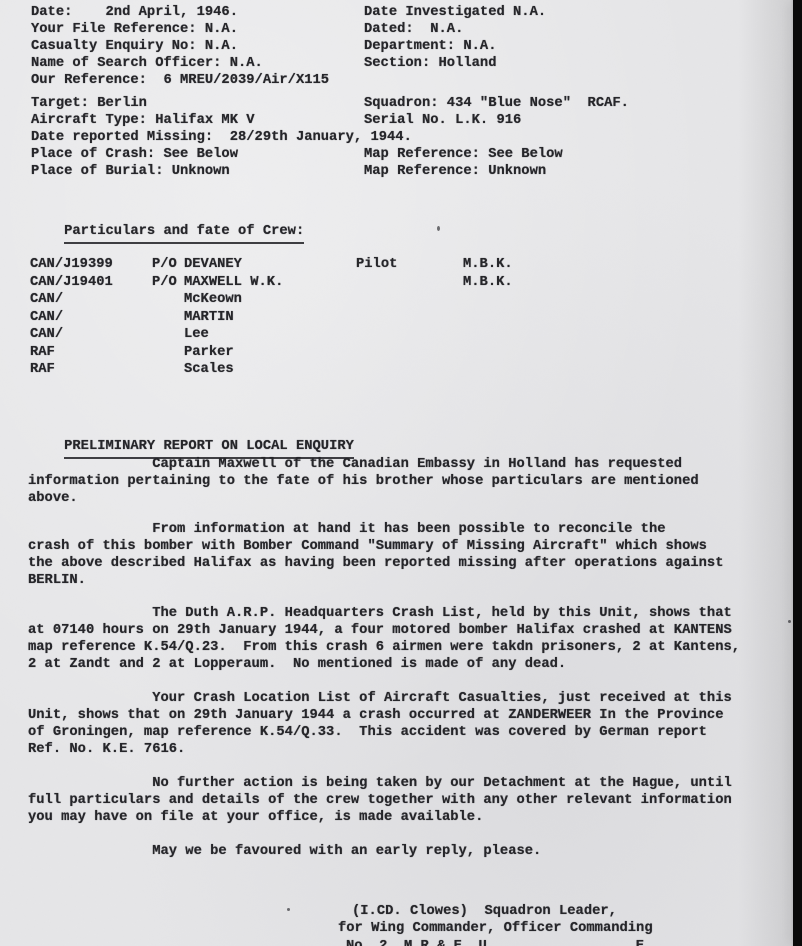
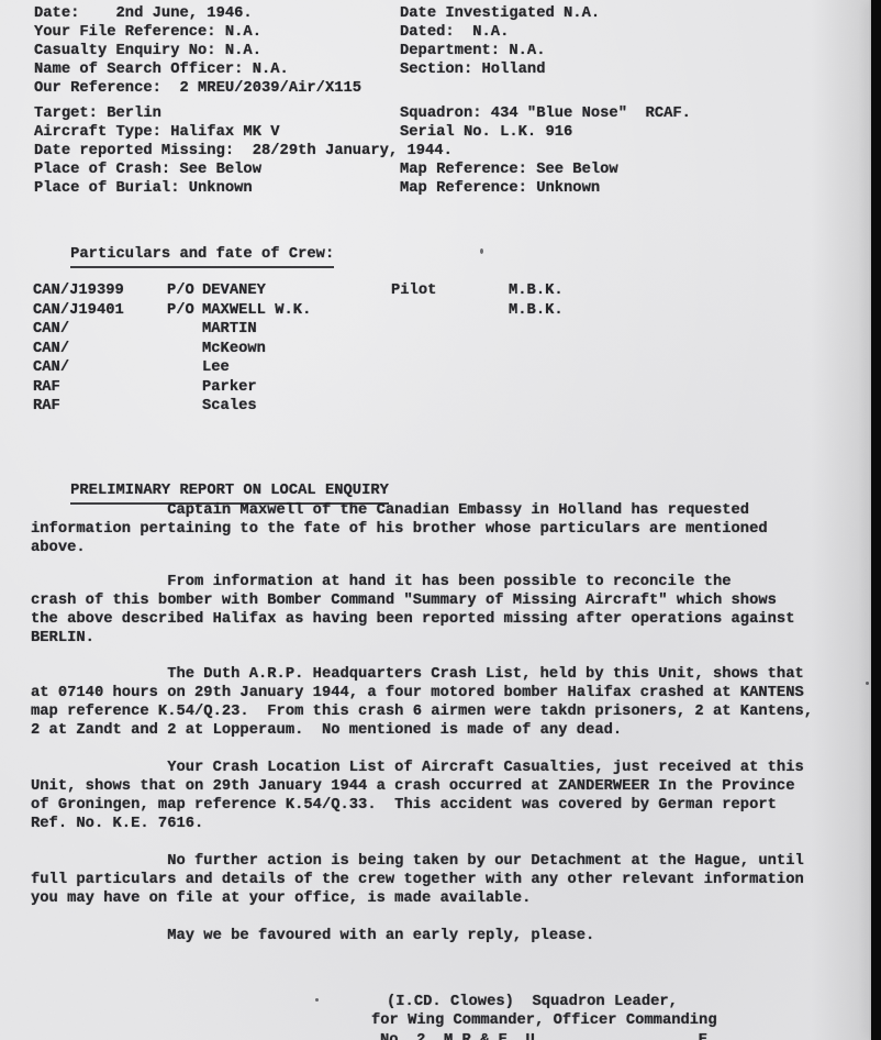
- Date: 2nd April, 1946.
+ Date: 2nd June, 1946.
  Date Investigated N.A.
  Your File Reference: N.A.
  Dated: N.A.
  Casualty Enquiry No: N.A.
  Department: N.A.
  Name of Search Officer: N.A.
  Section: Holland
- Our Reference: 6 MREU/2039/Air/X115
+ Our Reference: 2 MREU/2039/Air/X115
  Target: Berlin
  Squadron: 434 "Blue Nose" RCAF.
  Aircraft Type: Halifax MK V
  Serial No. L.K. 916
  Date reported Missing: 28/29th January, 1944.
  Place of Crash: See Below
  Map Reference: See Below
  Place of Burial: Unknown
  Map Reference: Unknown
  Particulars and fate of Crew:
  CAN/J19399
  P/O
  DEVANEY
  Pilot
  M.B.K.
  CAN/J19401
  P/O
  MAXWELL W.K.
  M.B.K.
  CAN/
- McKeown
+ MARTIN
  CAN/
- MARTIN
+ McKeown
  CAN/
  Lee
  RAF
  Parker
  RAF
  Scales
  PRELIMINARY REPORT ON LOCAL ENQUIRY
  Captain Maxwell of the Canadian Embassy in Holland has requested
  information pertaining to the fate of his brother whose particulars are mentioned
  above.
  From information at hand it has been possible to reconcile the
  crash of this bomber with Bomber Command "Summary of Missing Aircraft" which shows
  the above described Halifax as having been reported missing after operations against
  BERLIN.
  The Duth A.R.P. Headquarters Crash List, held by this Unit, shows that
  at 07140 hours on 29th January 1944, a four motored bomber Halifax crashed at KANTENS
  map reference K.54/Q.23. From this crash 6 airmen were takdn prisoners, 2 at Kantens,
  2 at Zandt and 2 at Lopperaum. No mentioned is made of any dead.
  Your Crash Location List of Aircraft Casualties, just received at this
  Unit, shows that on 29th January 1944 a crash occurred at ZANDERWEER In the Province
  of Groningen, map reference K.54/Q.33. This accident was covered by German report
  Ref. No. K.E. 7616.
  No further action is being taken by our Detachment at the Hague, until
  full particulars and details of the crew together with any other relevant information
  you may have on file at your office, is made available.
  May we be favoured with an early reply, please.
  (I.CD. Clowes) Squadron Leader,
  for Wing Commander, Officer Commanding
